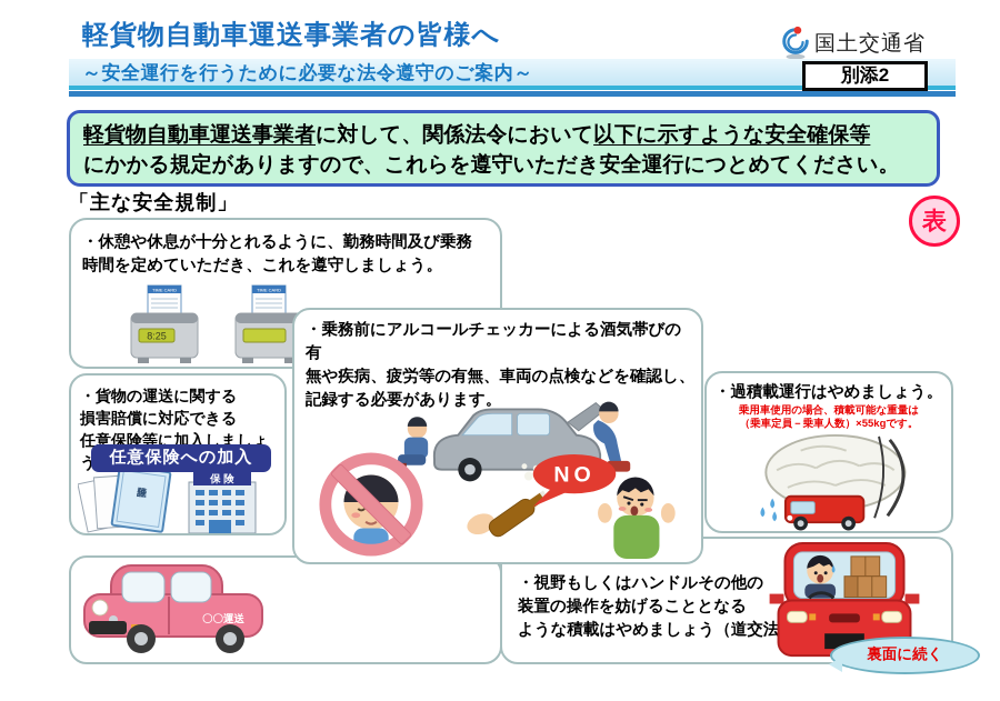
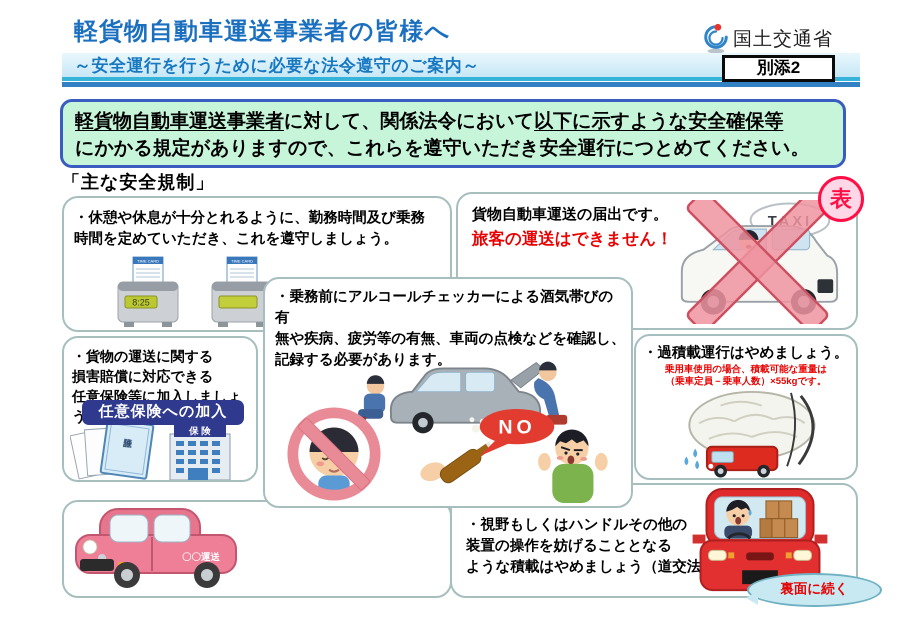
  軽貨物自動車運送事業者の皆様へ
  国土交通省
  ～安全運行を行うために必要な法令遵守のご案内～
  別添2
  軽貨物自動車運送事業者に対して、関係法令において以下に示すような安全確保等
  にかかる規定がありますので、これらを遵守いただき安全運行につとめてください。
  「主な安全規制」
  表
  ・休憩や休息が十分とれるように、勤務時間及び乗務
  時間を定めていただき、これを遵守しましょう。
  8:25
+ 貨物自動車運送の届出です。
+ 旅客の運送はできません！
+ TAXI
  ・乗務前にアルコールチェッカーによる酒気帯びの有
  無や疾病、疲労等の有無、車両の点検などを確認し、
  記録する必要があります。
  NO
  ・貨物の運送に関する
  損害賠償に対応できる
  任意保険等に加入しましょう
  任意保険への加入
  保 険
  ・過積載運行はやめましょう。
  乗用車使用の場合、積載可能な重量は
  （乗車定員－乗車人数）×55kgです。
  〇〇運送
  ・視野もしくはハンドルその他の
  装置の操作を妨げることとなる
  ような積載はやめましょう（道交法
  裏面に続く
